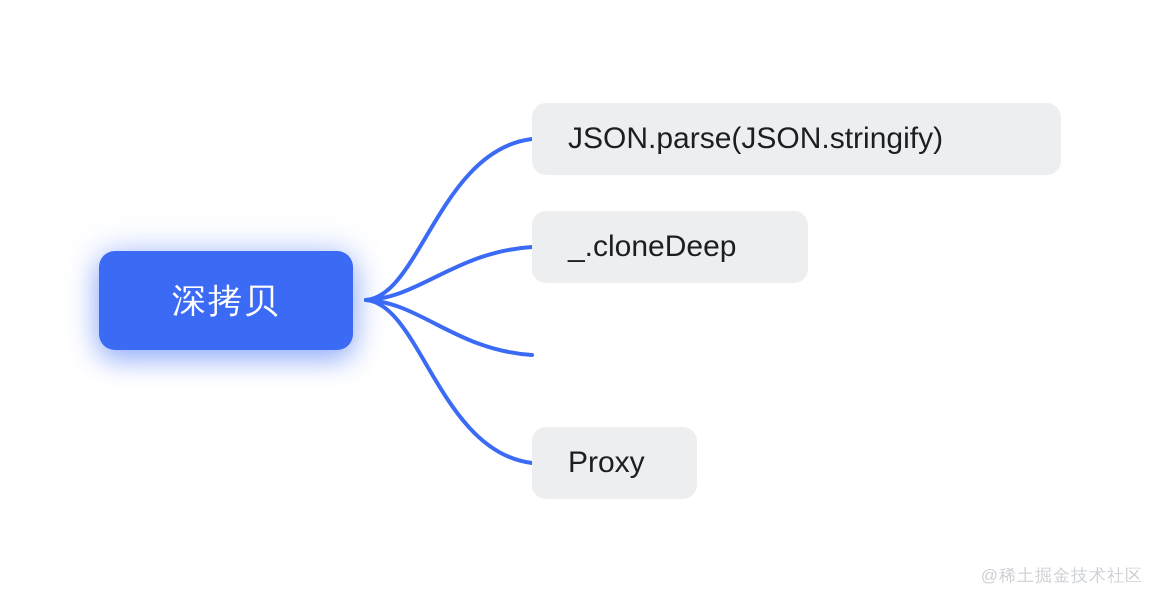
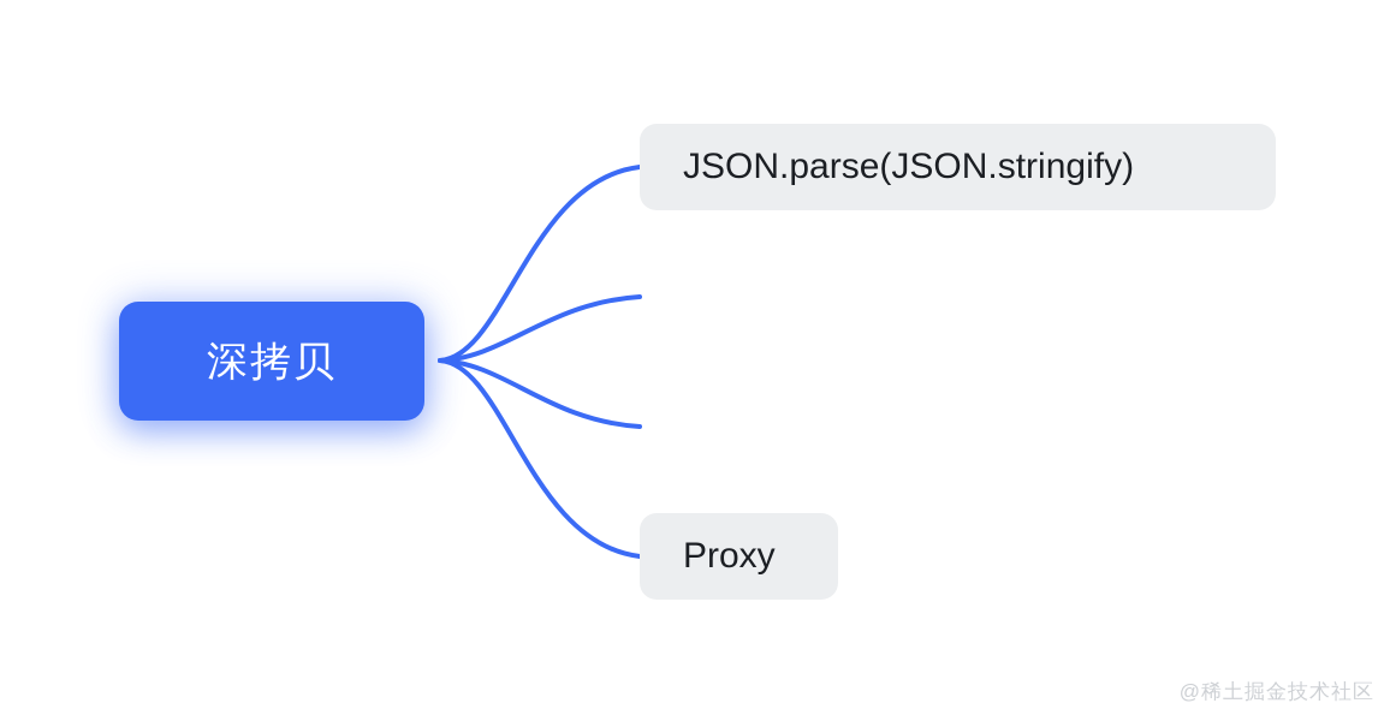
  深拷贝
  JSON.parse(JSON.stringify)
- _.cloneDeep
  Proxy
  @稀土掘金技术社区
